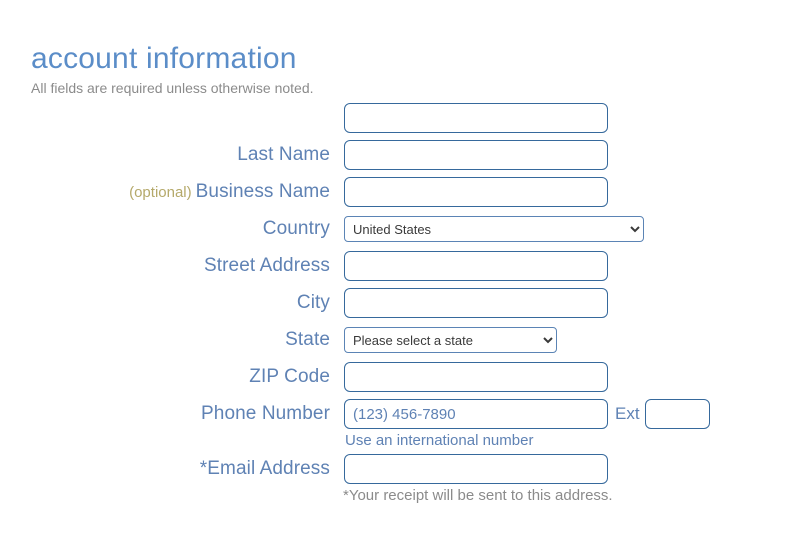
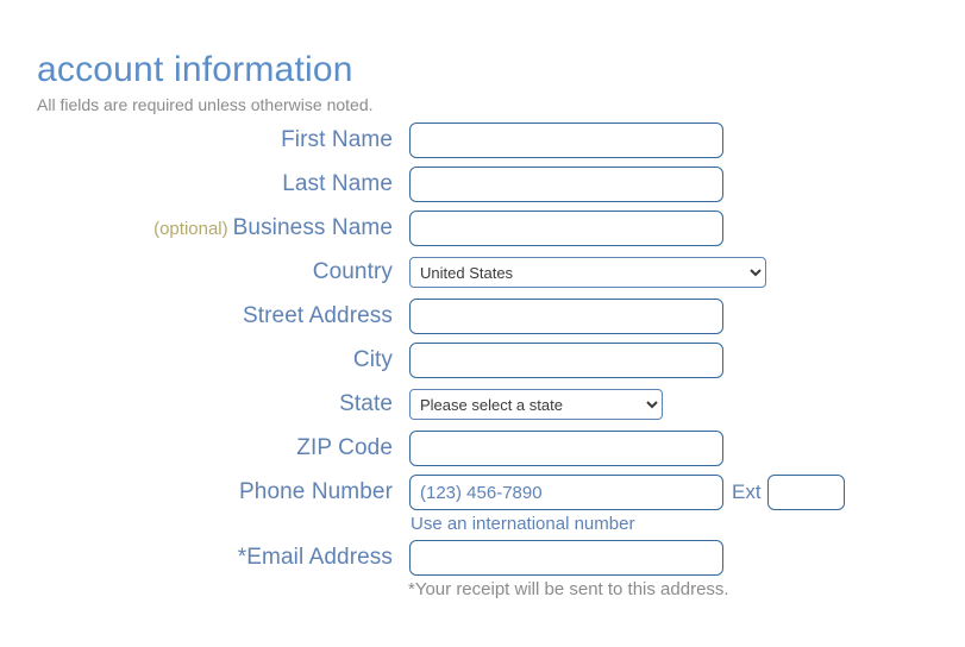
  account information
  All fields are required unless otherwise noted.
+ First Name
  Last Name
  (optional) Business Name
  Country
  United States
  Street Address
  City
  State
  Please select a state
  ZIP Code
  Phone Number
  (123) 456-7890
  Ext
  Use an international number
  *Email Address
  *Your receipt will be sent to this address.
